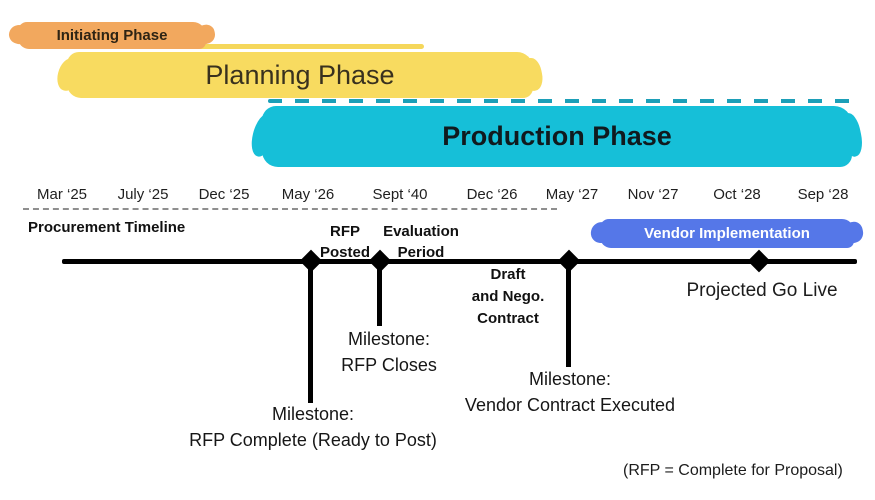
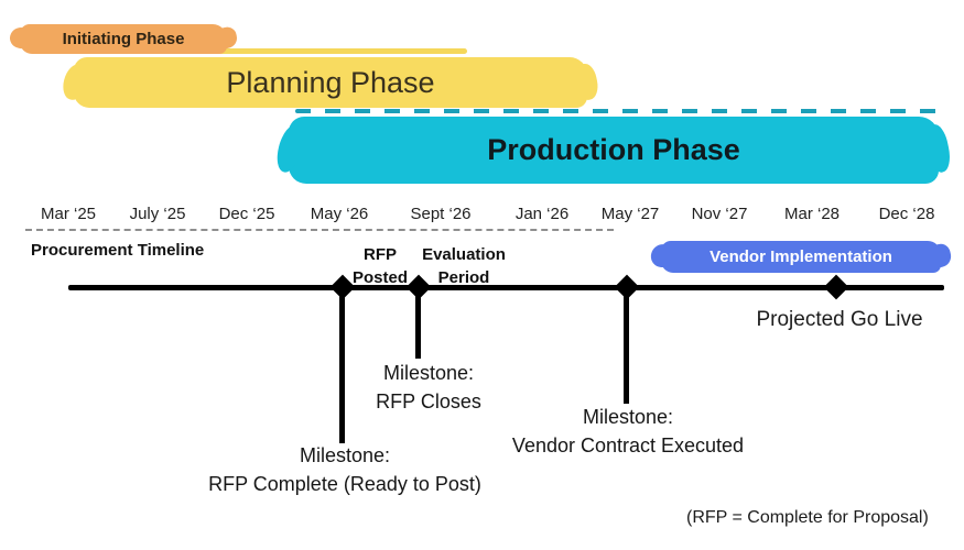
  Initiating Phase
  Planning Phase
  Production Phase
  Vendor Implementation
  Mar ‘25
  July ‘25
  Dec ‘25
  May ‘26
- Sept ‘40
+ Sept ‘26
- Dec ‘26
+ Jan ‘26
  May ‘27
  Nov ‘27
- Oct ‘28
+ Mar ‘28
- Sep ‘28
+ Dec ‘28
  Procurement Timeline
  RFP
  Posted
  Evaluation
  Period
- Draft
- and Nego.
- Contract
  Projected Go Live
  Milestone:
  RFP Closes
  Milestone:
  RFP Complete (Ready to Post)
  Milestone:
  Vendor Contract Executed
  (RFP = Complete for Proposal)
